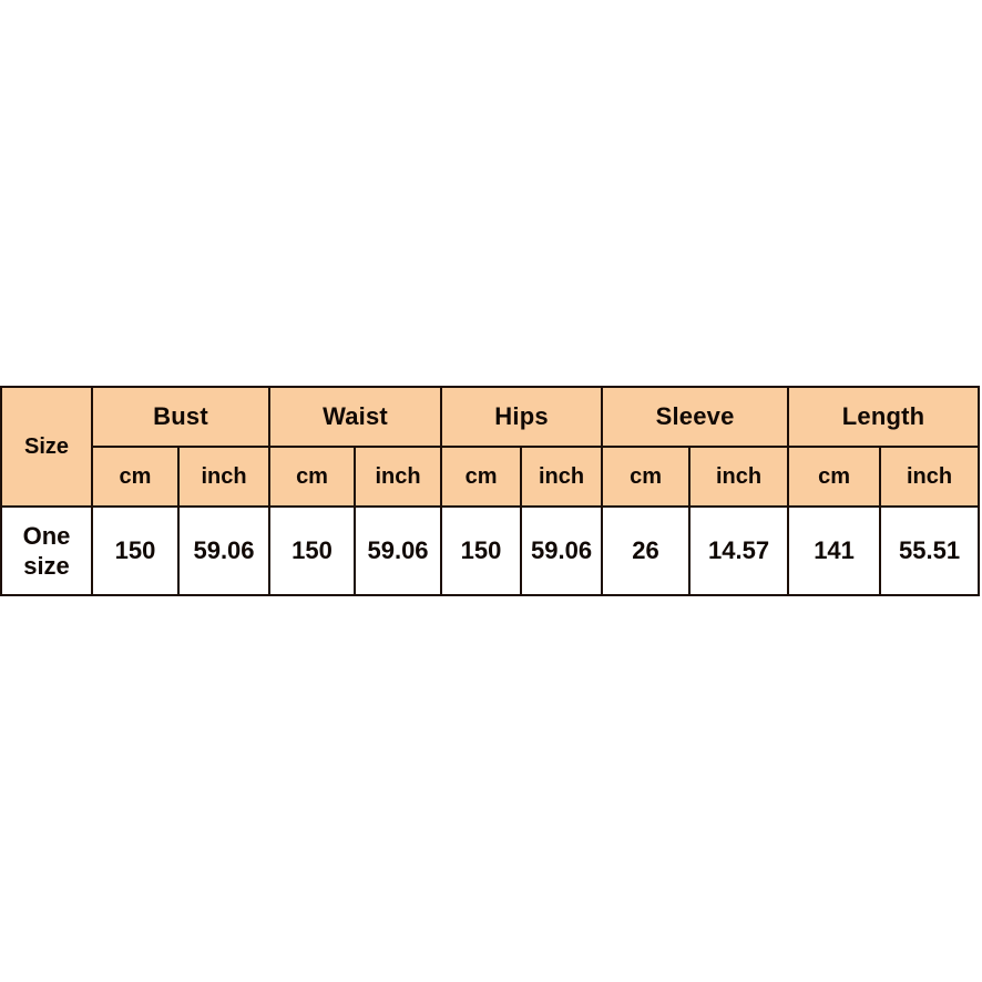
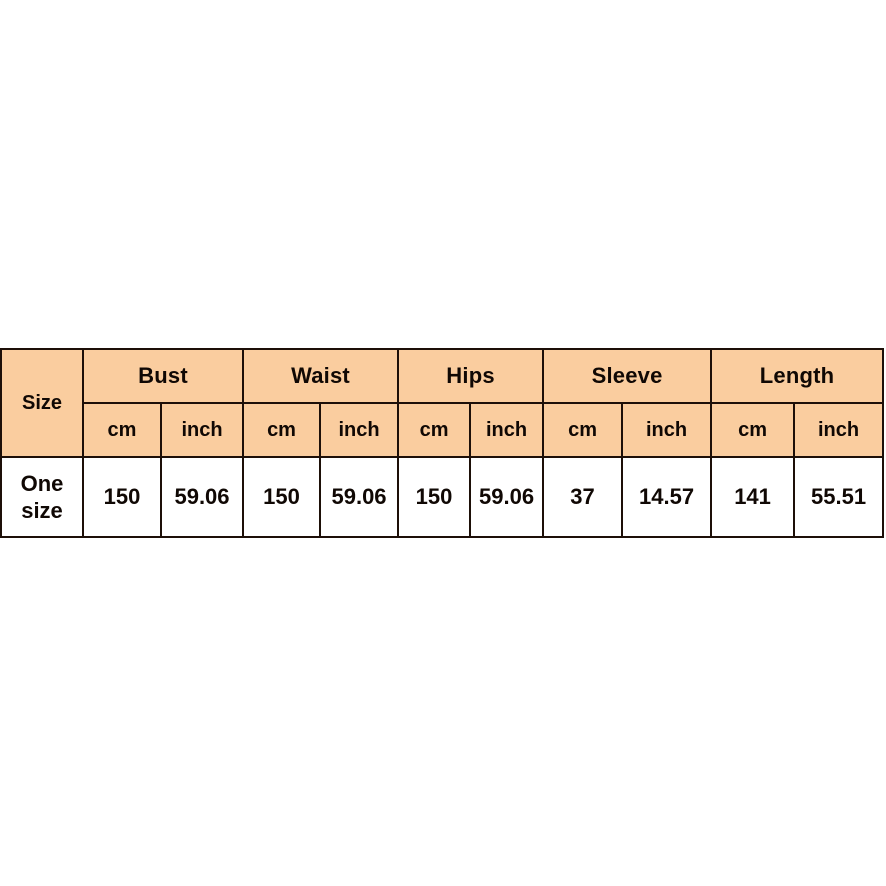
  Size	Bust	Waist	Hips	Sleeve	Length
  cm	inch	cm	inch	cm	inch	cm	inch	cm	inch
- One size	150	59.06	150	59.06	150	59.06	26	14.57	141	55.51
+ One size	150	59.06	150	59.06	150	59.06	37	14.57	141	55.51
